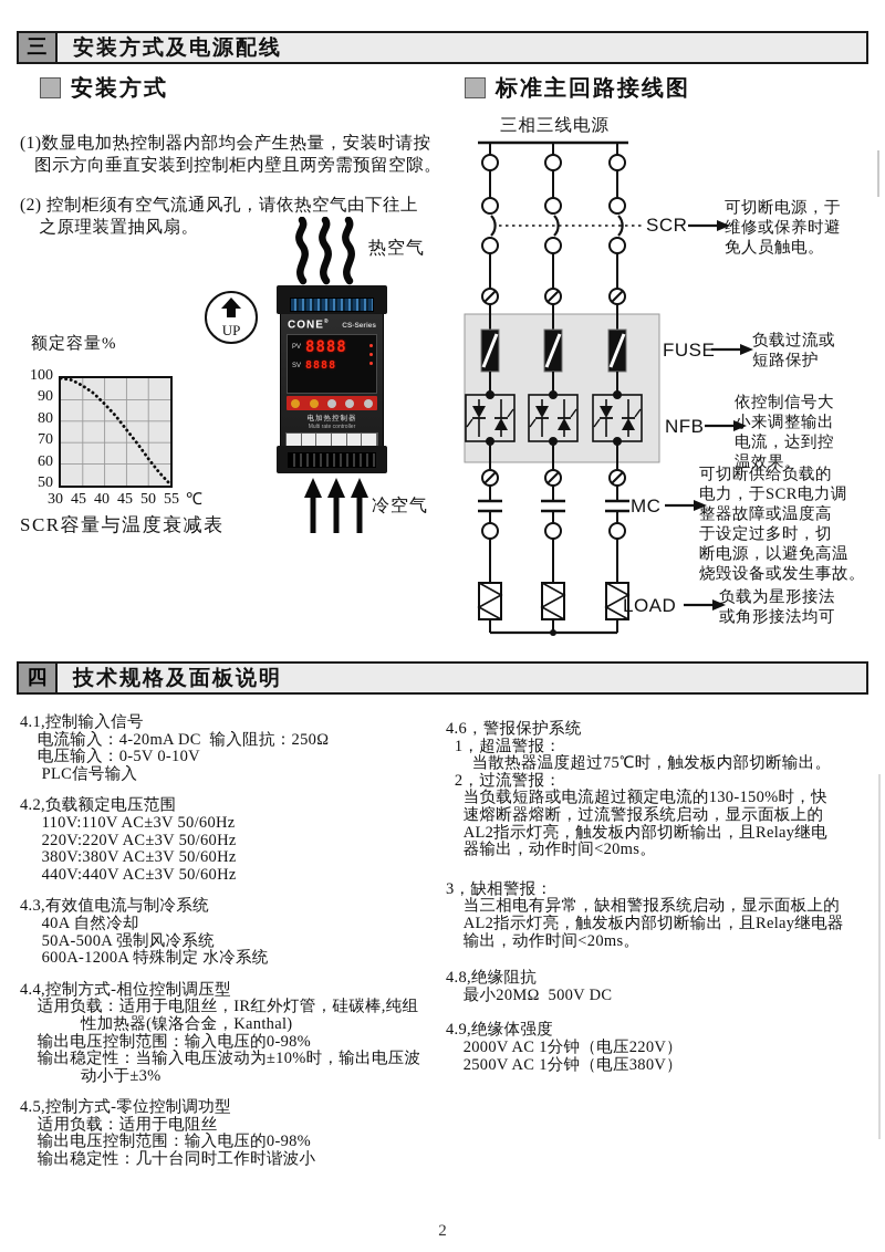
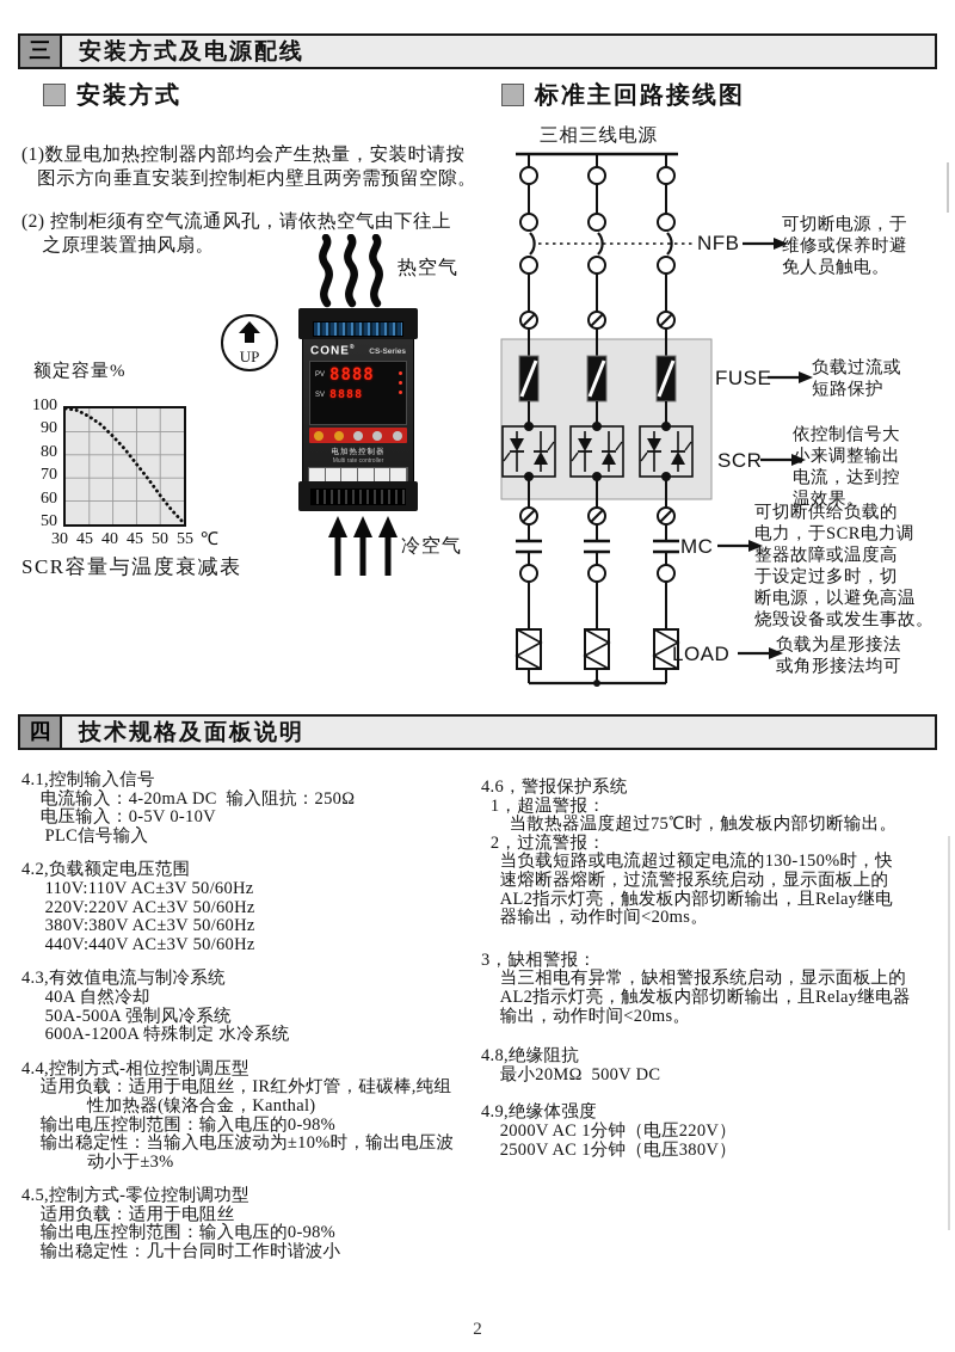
  三
  安装方式及电源配线
  安装方式
  标准主回路接线图
  (1)数显电加热控制器内部均会产生热量，安装时请按
  图示方向垂直安装到控制柜内壁且两旁需预留空隙。
  (2) 控制柜须有空气流通风孔，请依热空气由下往上
  之原理装置抽风扇。
  额定容量%
  100
  90
  80
  70
  60
  50
  30
  45
  40
  45
  50
  55
  ℃
  SCR容量与温度衰减表
  UP
  热空气
  CONE
  8888
  8888
  冷空气
  三相三线电源
- SCR
+ NFB
  FUSE
- NFB
+ SCR
  MC
  LOAD
  可切断电源，于
  维修或保养时避
  免人员触电。
  负载过流或
  短路保护
  依控制信号大
  小来调整输出
  电流，达到控
  温效果。
  可切断供给负载的
  电力，于SCR电力调
  整器故障或温度高
  于设定过多时，切
  断电源，以避免高温
  烧毁设备或发生事故。
  负载为星形接法
  或角形接法均可
  四
  技术规格及面板说明
  4.1,控制输入信号
  电流输入：4-20mA DC 输入阻抗：250Ω
  电压输入：0-5V 0-10V
  PLC信号输入
  4.2,负载额定电压范围
  110V:110V AC±3V 50/60Hz
  220V:220V AC±3V 50/60Hz
  380V:380V AC±3V 50/60Hz
  440V:440V AC±3V 50/60Hz
  4.3,有效值电流与制冷系统
  40A 自然冷却
  50A-500A 强制风冷系统
  600A-1200A 特殊制定 水冷系统
  4.4,控制方式-相位控制调压型
  适用负载：适用于电阻丝，IR红外灯管，硅碳棒,纯组
  性加热器(镍洛合金，Kanthal)
  输出电压控制范围：输入电压的0-98%
  输出稳定性：当输入电压波动为±10%时，输出电压波
  动小于±3%
  4.5,控制方式-零位控制调功型
  适用负载：适用于电阻丝
  输出电压控制范围：输入电压的0-98%
  输出稳定性：几十台同时工作时谐波小
  4.6，警报保护系统
  1，超温警报：
  当散热器温度超过75℃时，触发板内部切断输出。
  2，过流警报：
  当负载短路或电流超过额定电流的130-150%时，快
  速熔断器熔断，过流警报系统启动，显示面板上的
  AL2指示灯亮，触发板内部切断输出，且Relay继电
  器输出，动作时间<20ms。
  3，缺相警报：
  当三相电有异常，缺相警报系统启动，显示面板上的
  AL2指示灯亮，触发板内部切断输出，且Relay继电器
  输出，动作时间<20ms。
  4.8,绝缘阻抗
  最小20MΩ 500V DC
  4.9,绝缘体强度
  2000V AC 1分钟（电压220V）
  2500V AC 1分钟（电压380V）
  2
